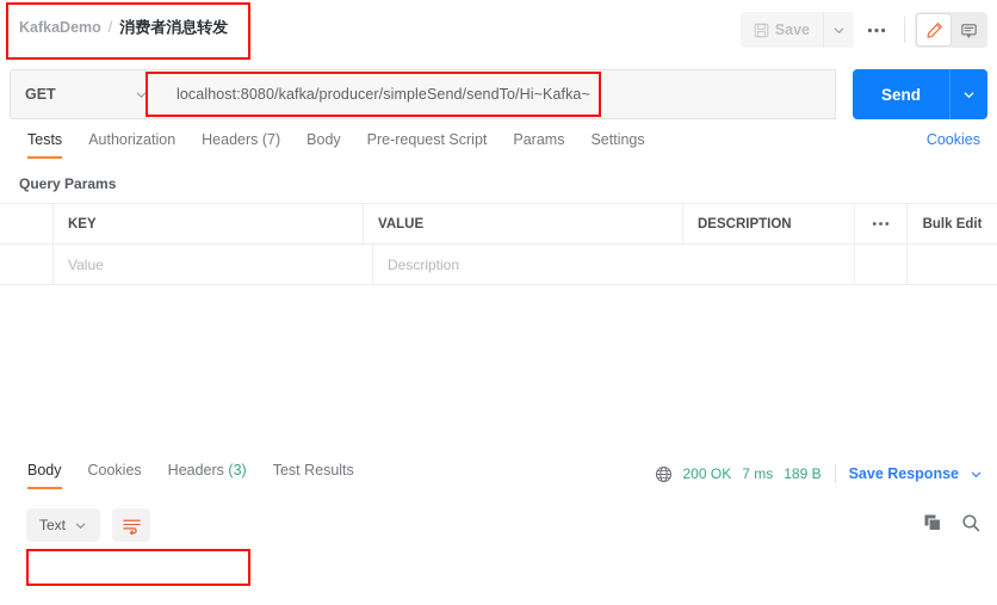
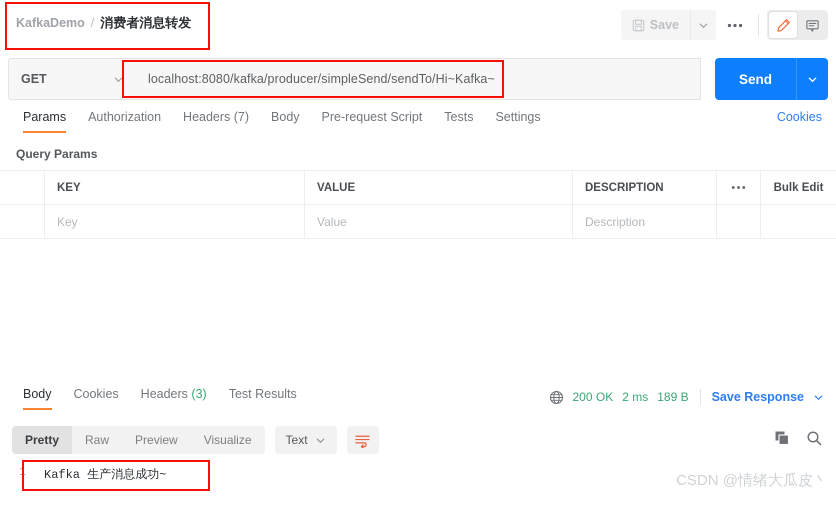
  KafkaDemo
  /
  消费者消息转发
  Save
  GET
  localhost:8080/kafka/producer/simpleSend/sendTo/Hi~Kafka~
  Send
- Tests
+ Params
  Authorization
  Headers (7)
  Body
  Pre-request Script
- Params
+ Tests
  Settings
  Cookies
  Query Params
  KEY
  VALUE
  DESCRIPTION
  Bulk Edit
+ Key
  Value
  Description
  Body
  Cookies
  Headers (3)
  Test Results
  200 OK
- 7 ms
+ 2 ms
  189 B
  Save Response
+ Pretty
+ Raw
+ Preview
+ Visualize
  Text
+ 1
+ Kafka 生产消息成功~
+ CSDN @情绪大瓜皮丶
